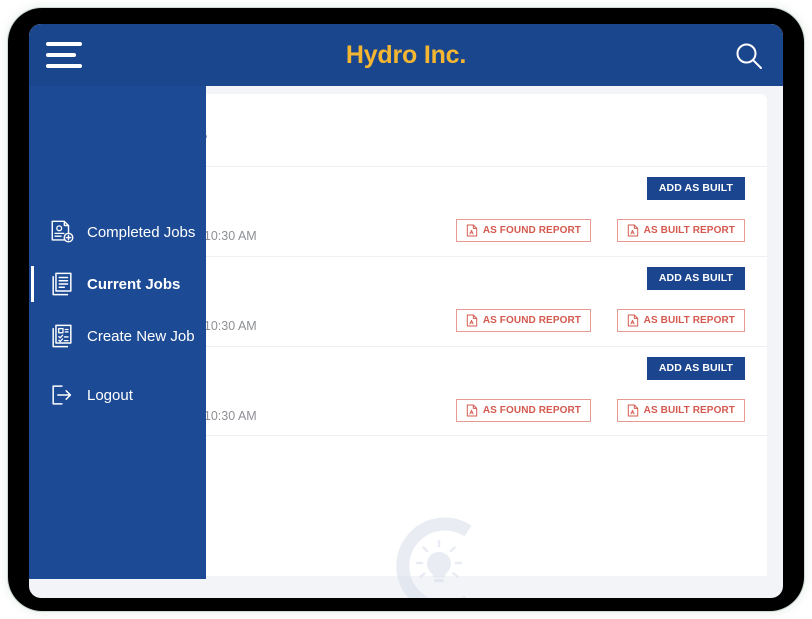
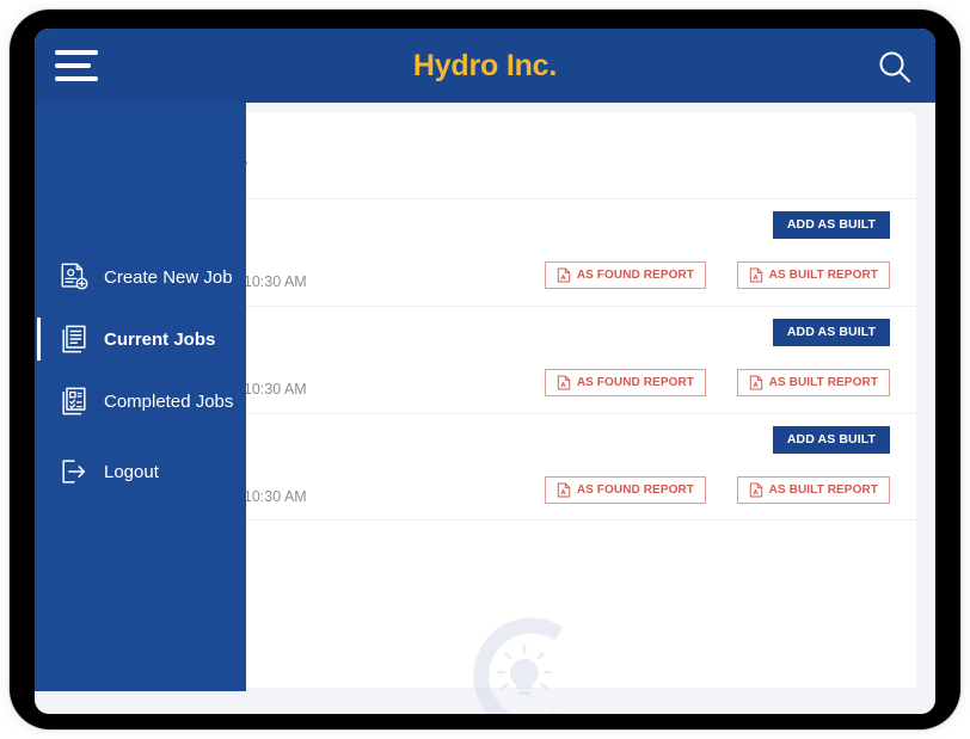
  Hydro Inc.
  10:30 AM
  ADD AS BUILT
  AS FOUND REPORT
  AS BUILT REPORT
  10:30 AM
  ADD AS BUILT
  AS FOUND REPORT
  AS BUILT REPORT
  10:30 AM
  ADD AS BUILT
  AS FOUND REPORT
  AS BUILT REPORT
- Completed Jobs
+ Create New Job
  Current Jobs
- Create New Job
+ Completed Jobs
  Logout
